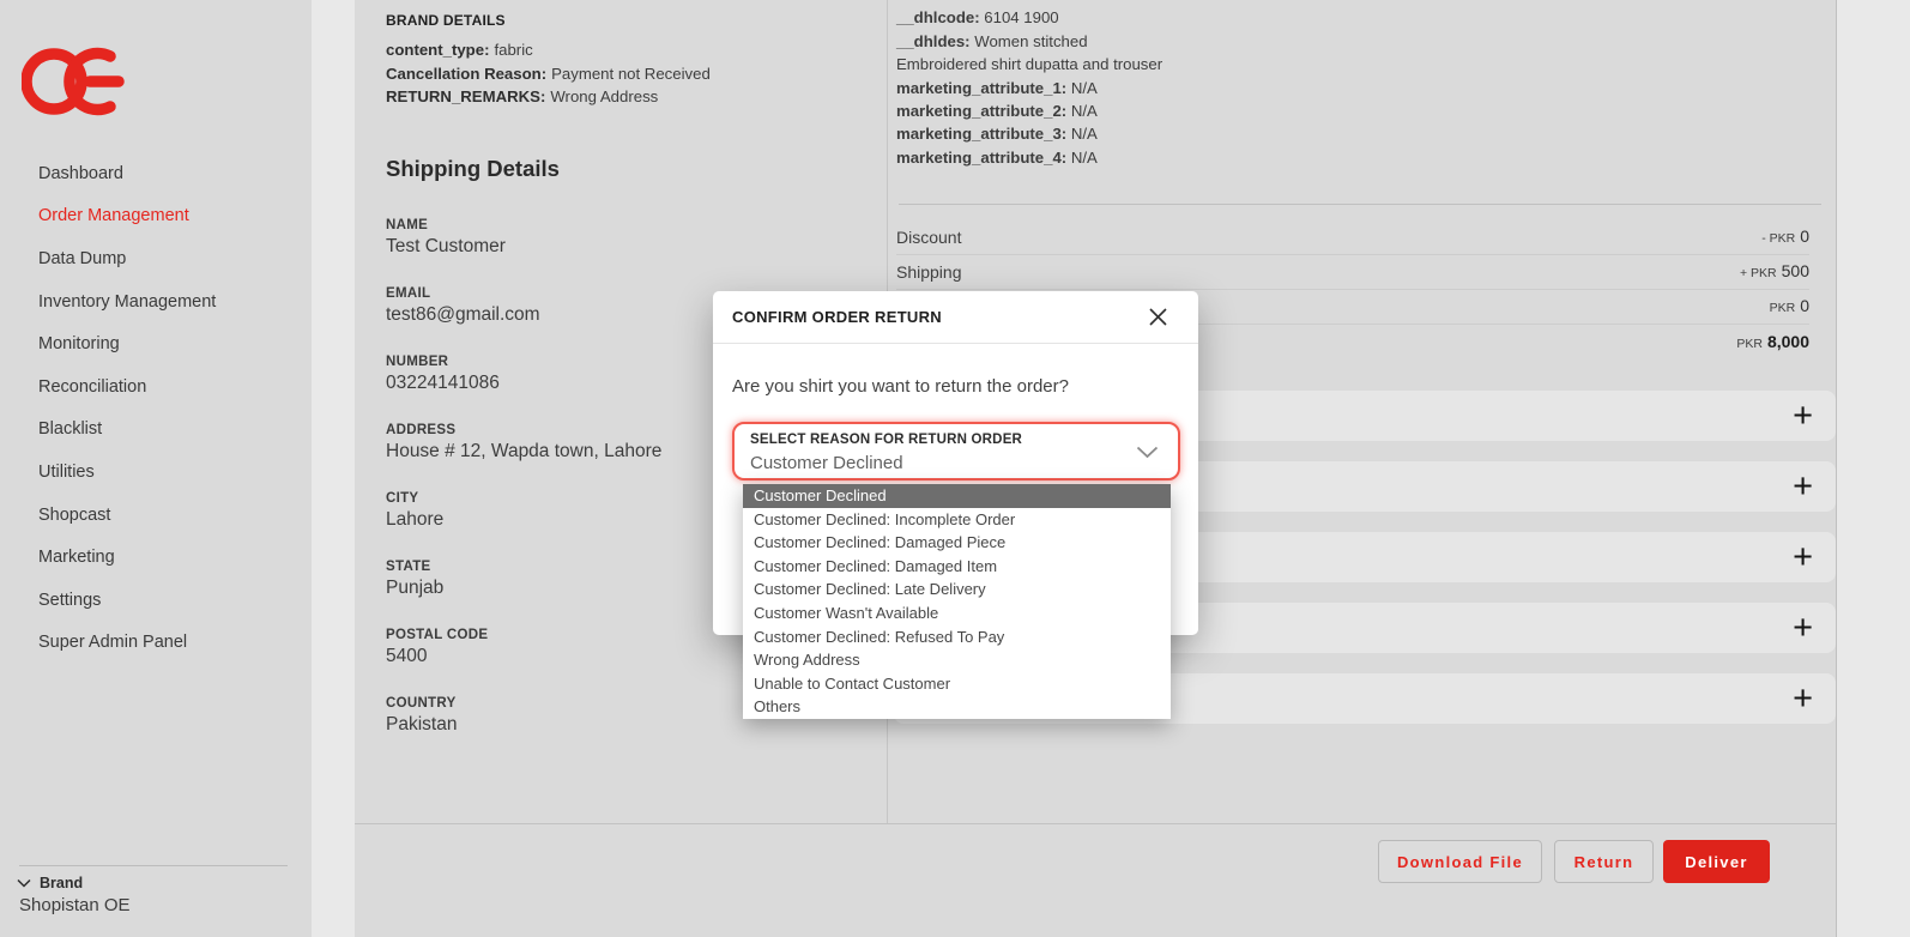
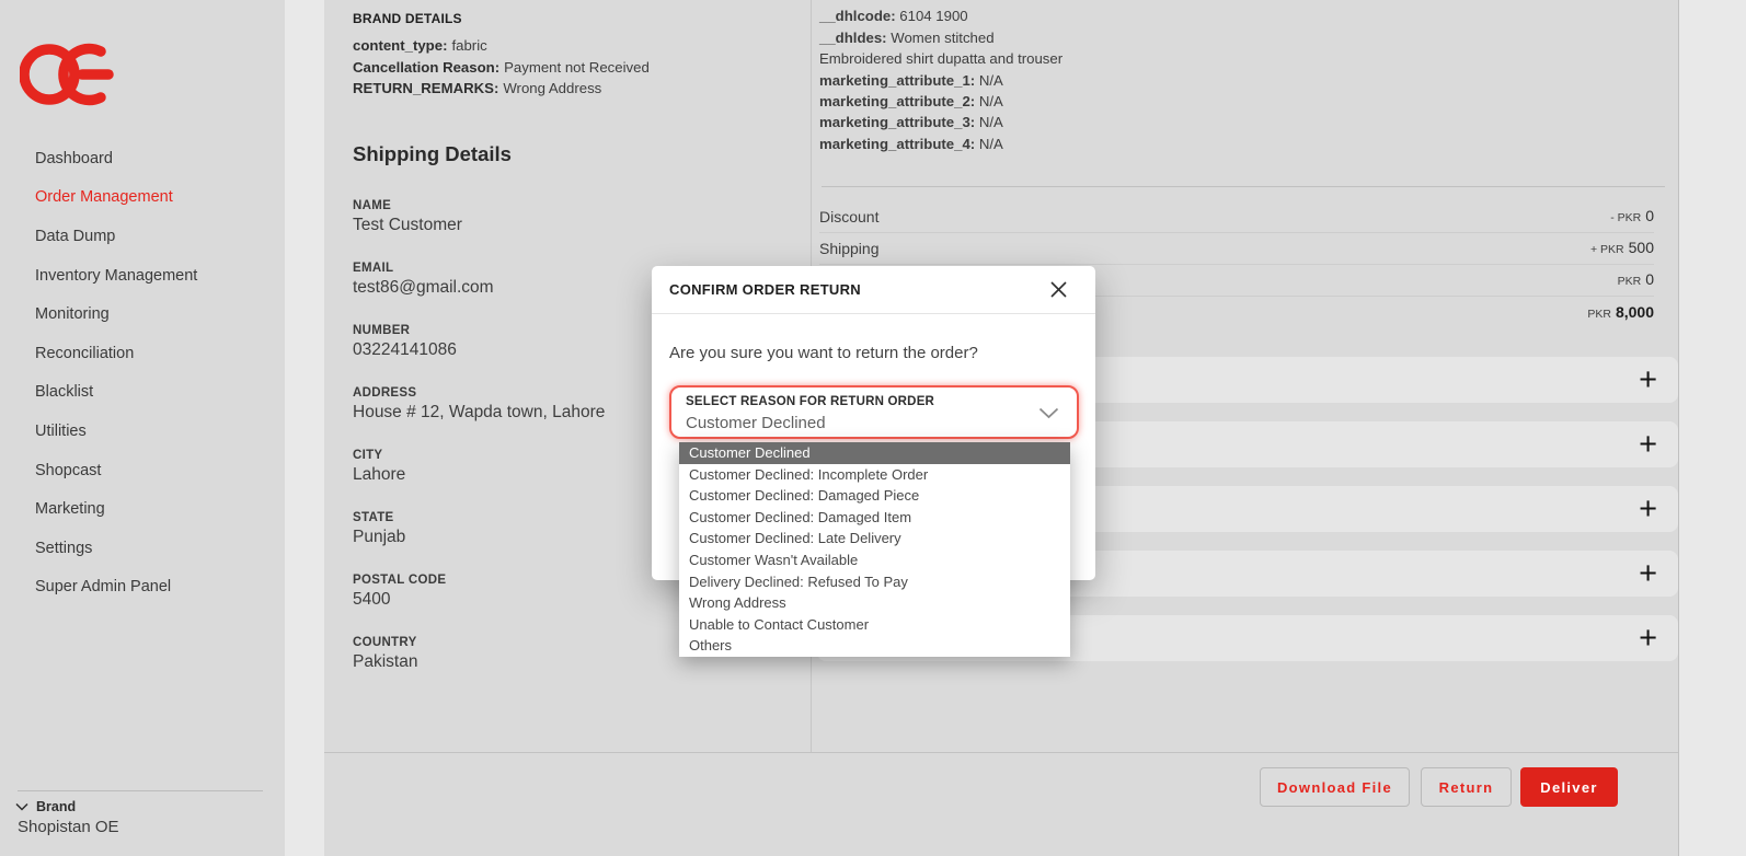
  Dashboard
  Order Management
  Data Dump
  Inventory Management
  Monitoring
  Reconciliation
  Blacklist
  Utilities
  Shopcast
  Marketing
  Settings
  Super Admin Panel
  Brand
  Shopistan OE
  BRAND DETAILS
  content_type: fabric
  Cancellation Reason: Payment not Received
  RETURN_REMARKS: Wrong Address
  Shipping Details
  NAME
  Test Customer
  EMAIL
  test86@gmail.com
  NUMBER
  03224141086
  ADDRESS
  House # 12, Wapda town, Lahore
  CITY
  Lahore
  STATE
  Punjab
  POSTAL CODE
  5400
  COUNTRY
  Pakistan
  __dhlcode: 6104 1900
  __dhldes: Women stitched Embroidered shirt dupatta and trouser
  marketing_attribute_1: N/A
  marketing_attribute_2: N/A
  marketing_attribute_3: N/A
  marketing_attribute_4: N/A
  Discount
  - PKR 0
  Shipping
  + PKR 500
  PKR 0
  PKR 8,000
  +
  +
  +
  +
  +
  Download File
  Return
  Deliver
  CONFIRM ORDER RETURN
- Are you shirt you want to return the order?
+ Are you sure you want to return the order?
  SELECT REASON FOR RETURN ORDER
  Customer Declined
  Customer Declined
  Customer Declined: Incomplete Order
  Customer Declined: Damaged Piece
  Customer Declined: Damaged Item
  Customer Declined: Late Delivery
  Customer Wasn't Available
- Customer Declined: Refused To Pay
+ Delivery Declined: Refused To Pay
  Wrong Address
  Unable to Contact Customer
  Others
